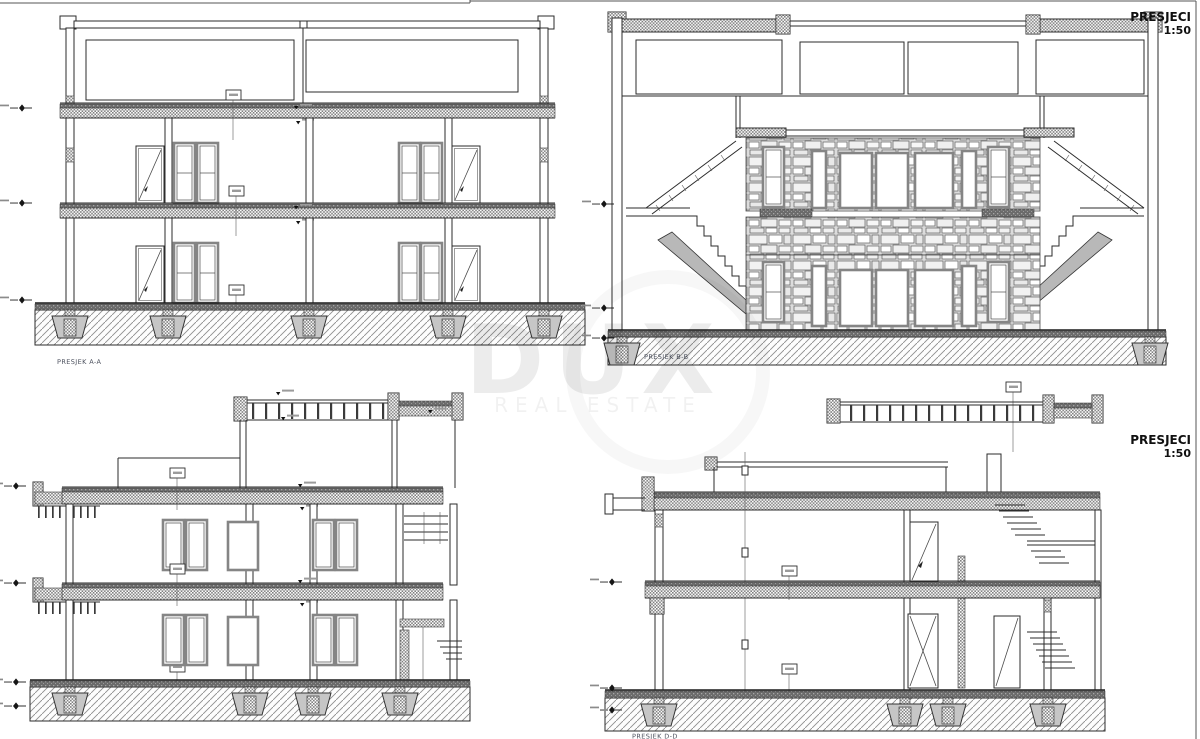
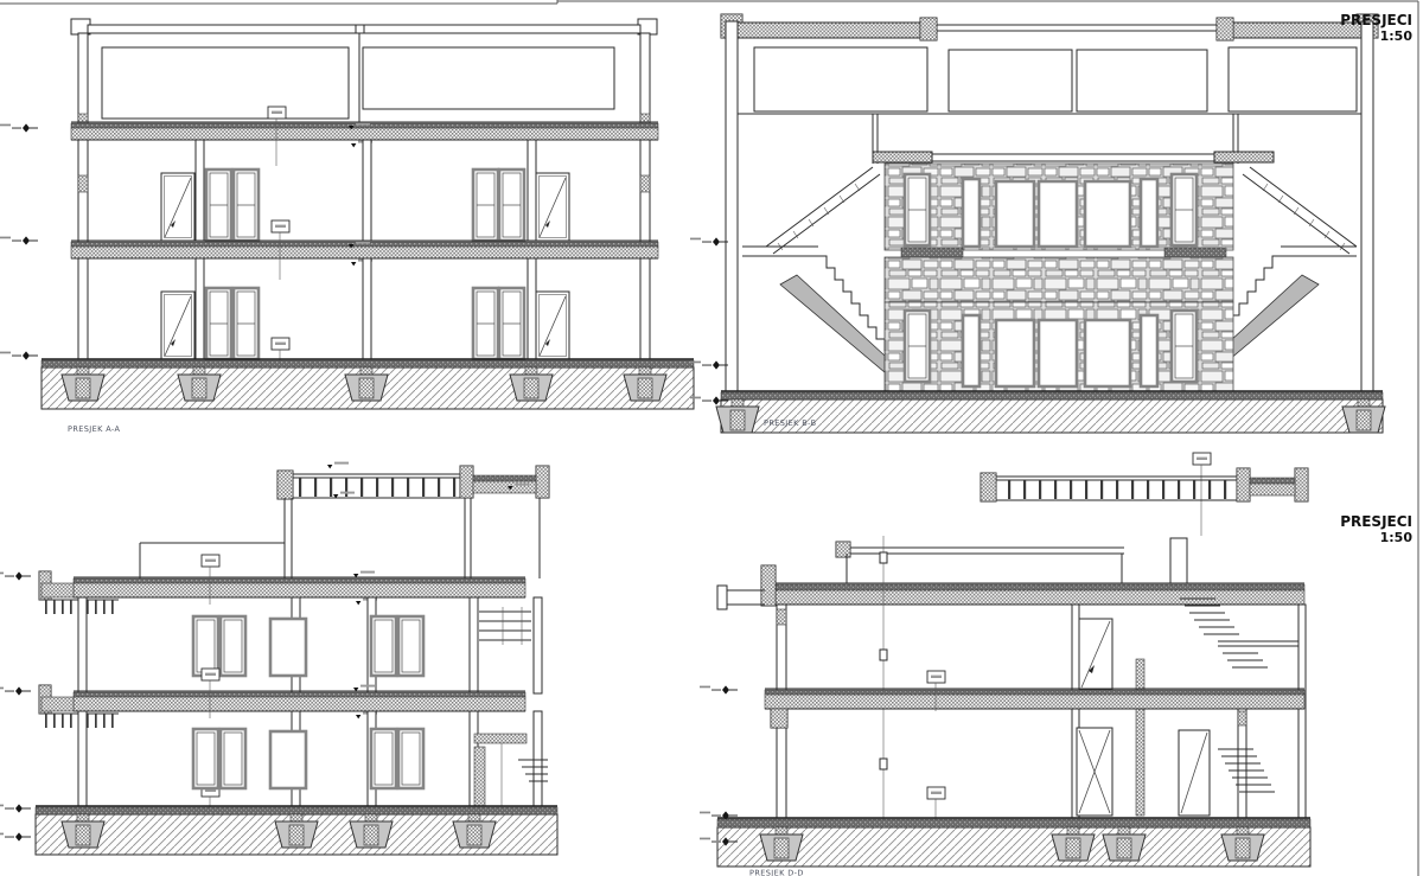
  PRESJEK A-A
  PRESJEK B-B
  PRESJEK D-D
  PRESJECI
  1:50
  PRESJECI
  1:50
- DUX
